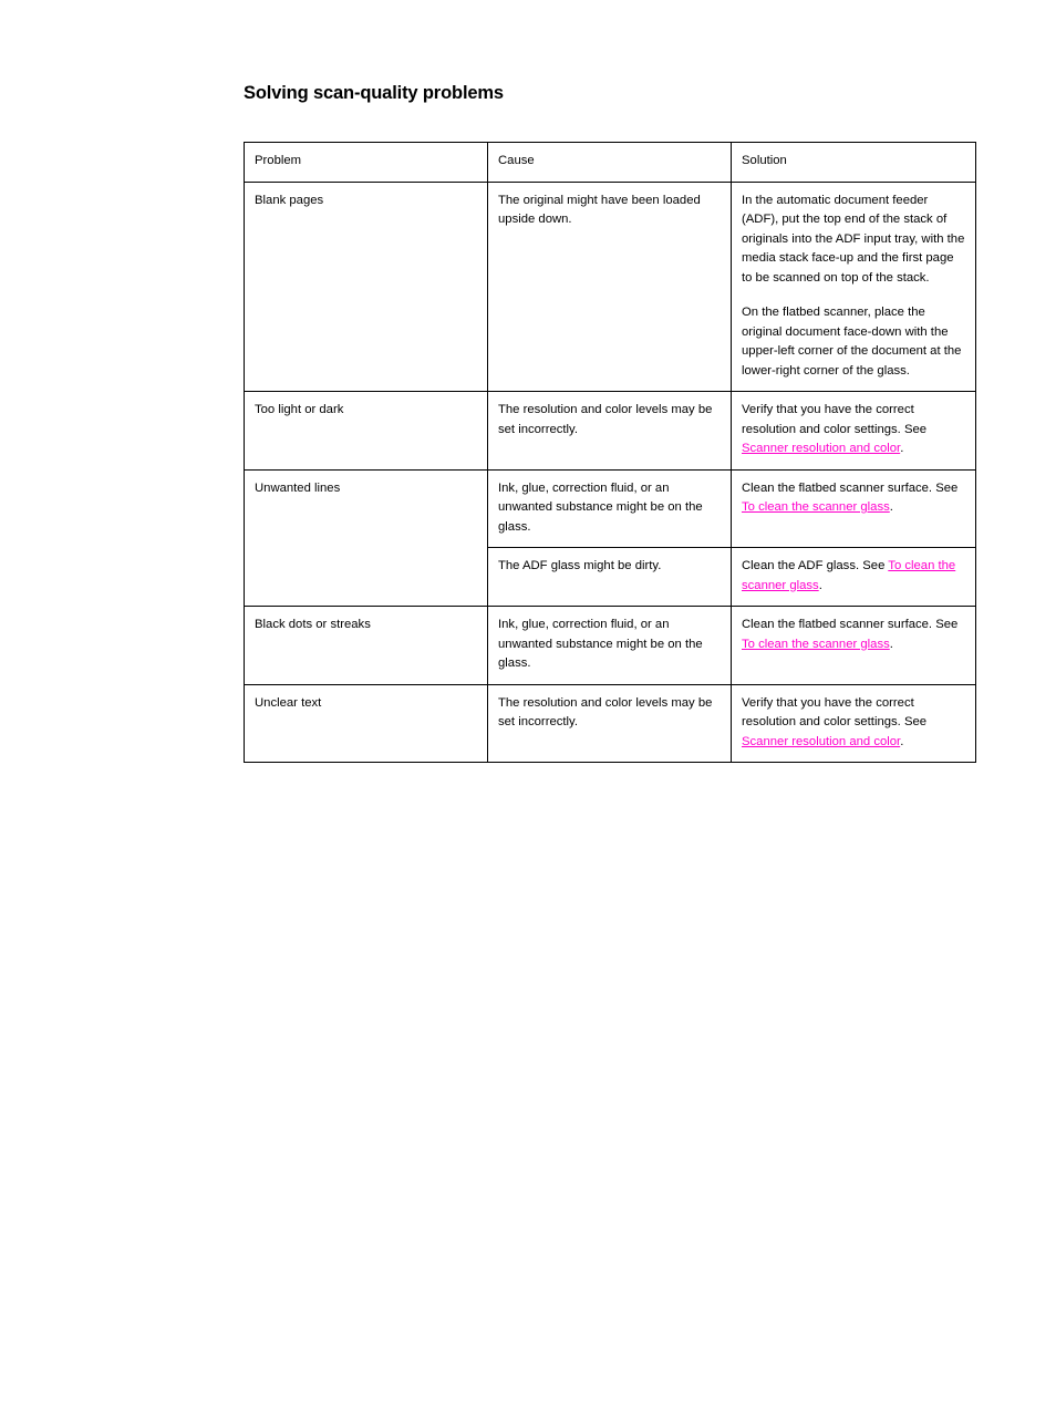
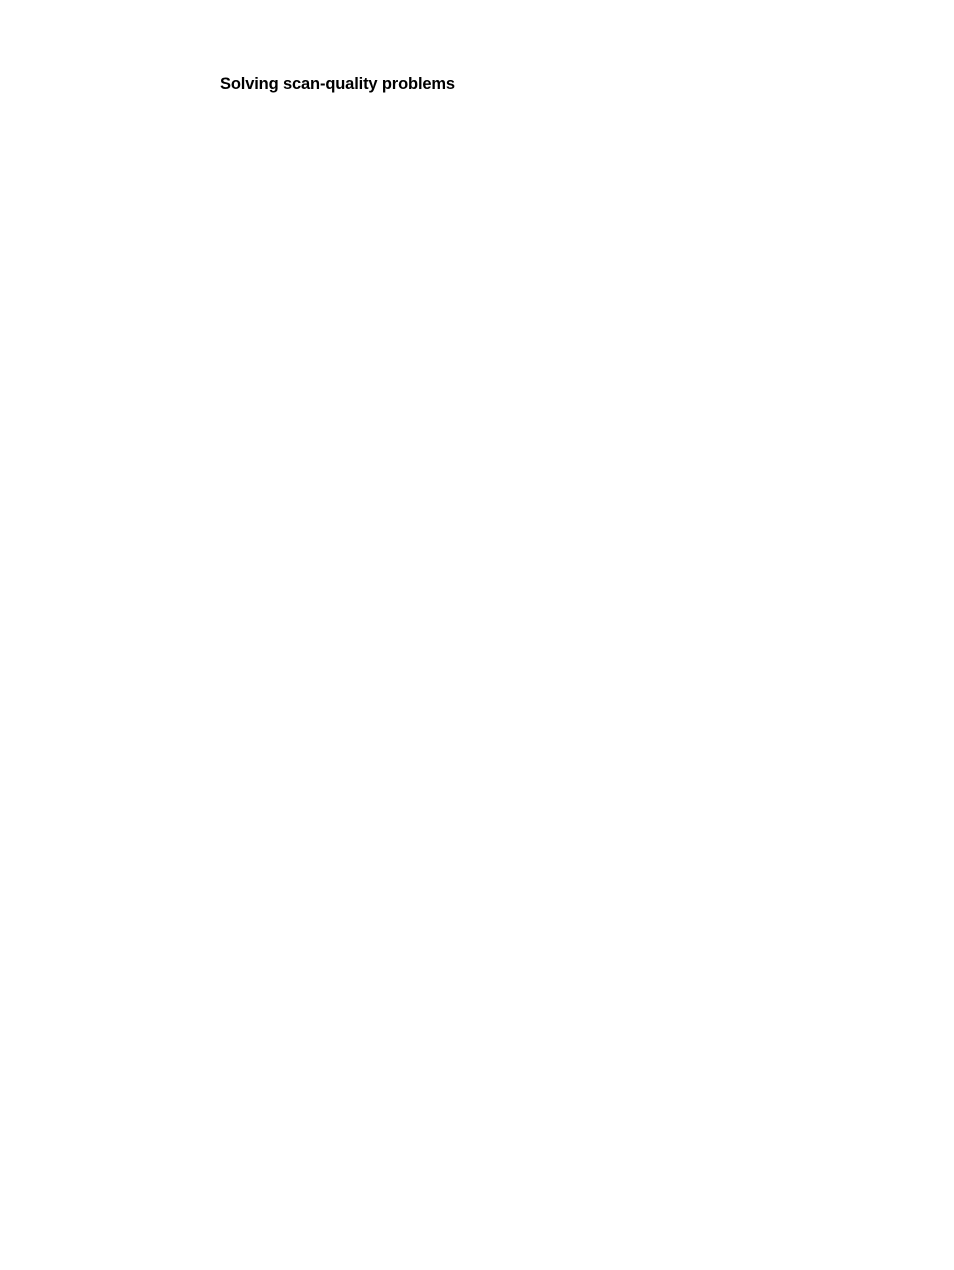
  Solving scan-quality problems
- Problem	Cause	Solution
- Blank pages	The original might have been loaded upside down.	In the automatic document feeder (ADF), put the top end of the stack of originals into the ADF input tray, with the media stack face-up and the first page to be scanned on top of the stack. On the flatbed scanner, place the original document face-down with the upper-left corner of the document at the lower-right corner of the glass.
- Too light or dark	The resolution and color levels may be set incorrectly.	Verify that you have the correct resolution and color settings. See Scanner resolution and color.
- Unwanted lines	Ink, glue, correction fluid, or an unwanted substance might be on the glass.	Clean the flatbed scanner surface. See To clean the scanner glass.
- The ADF glass might be dirty.	Clean the ADF glass. See To clean the scanner glass.
- Black dots or streaks	Ink, glue, correction fluid, or an unwanted substance might be on the glass.	Clean the flatbed scanner surface. See To clean the scanner glass.
- Unclear text	The resolution and color levels may be set incorrectly.	Verify that you have the correct resolution and color settings. See Scanner resolution and color.
